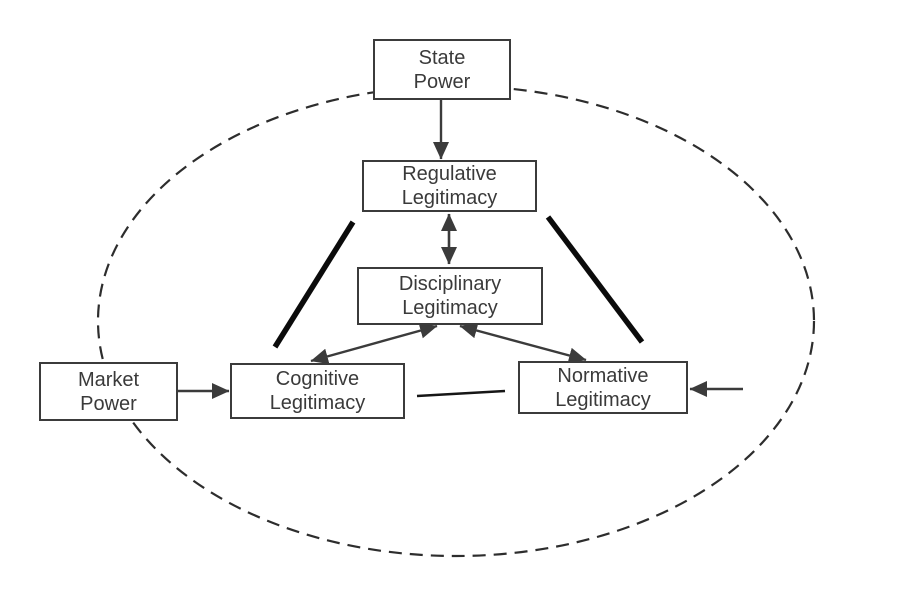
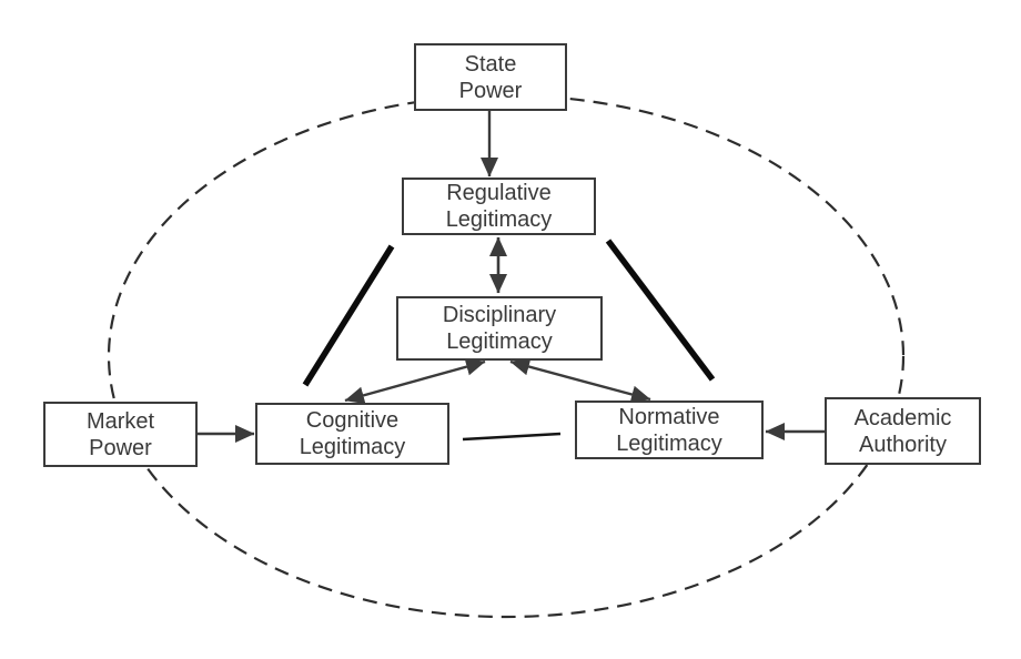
  State
  Power
  Regulative
  Legitimacy
  Disciplinary
  Legitimacy
  Cognitive
  Legitimacy
  Normative
  Legitimacy
  Market
  Power
+ Academic
+ Authority
